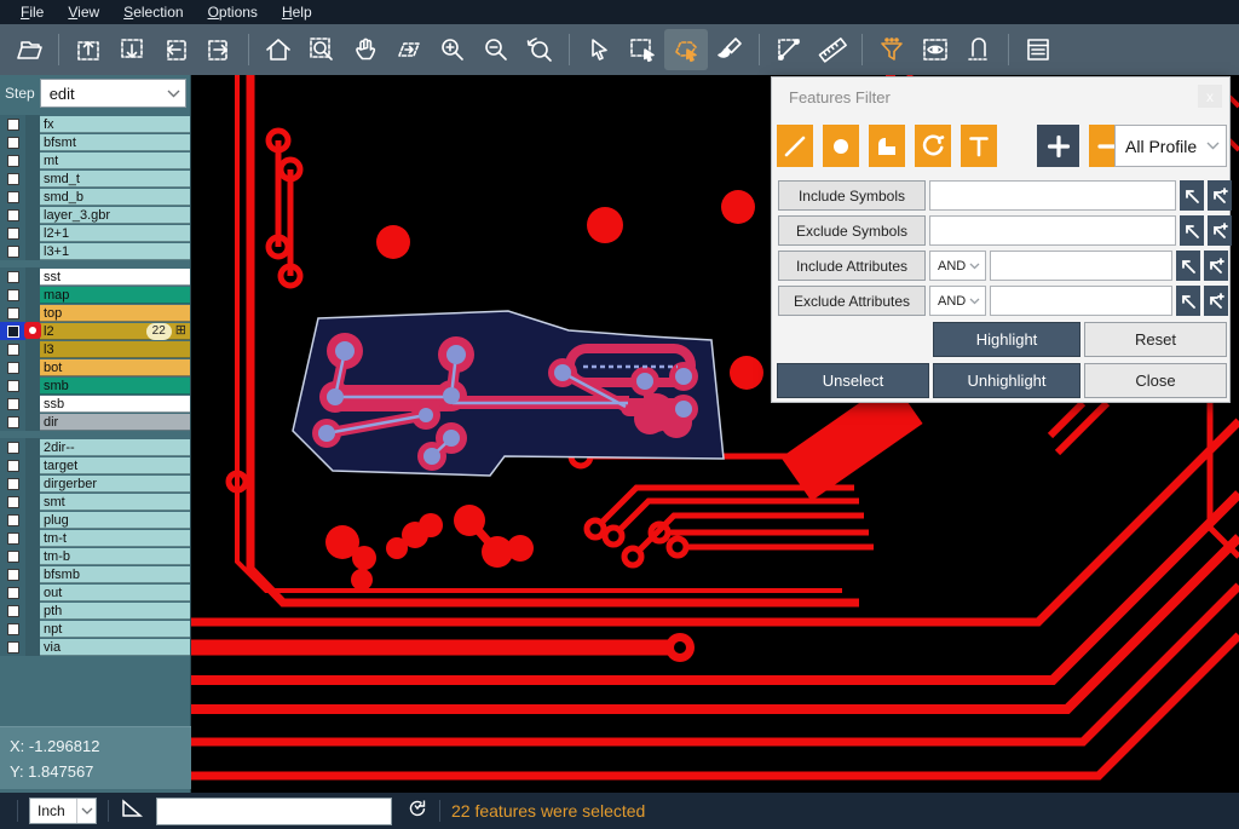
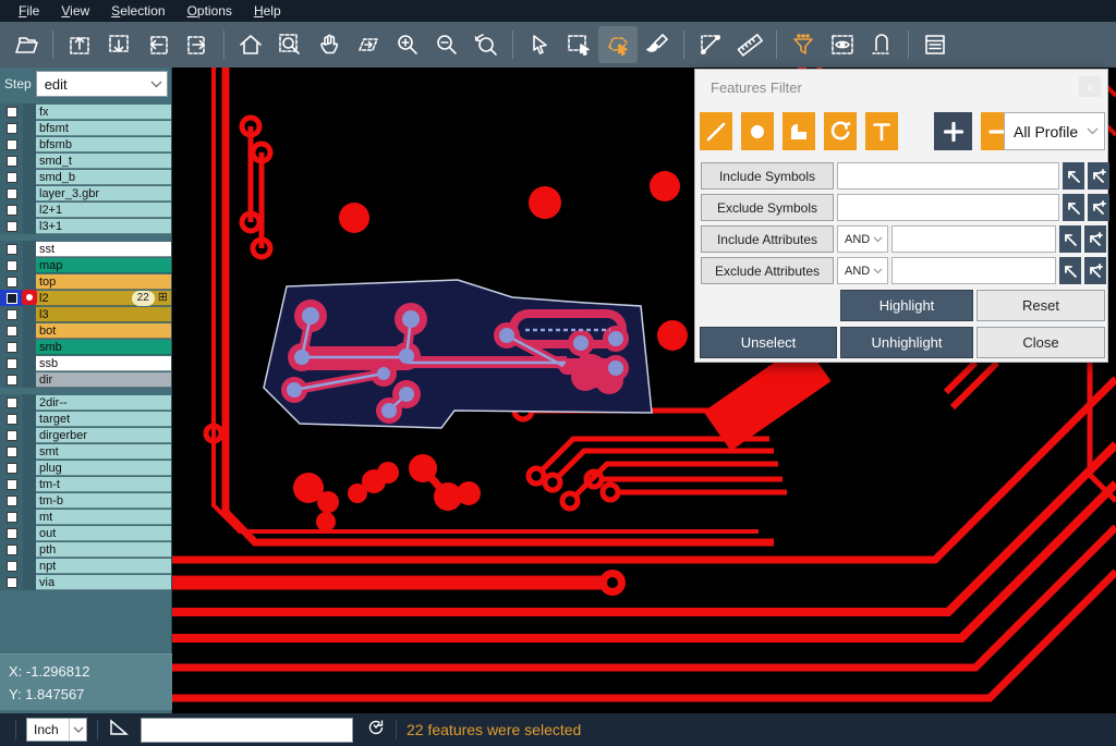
  File
  View
  Selection
  Options
  Help
  Step
  edit
  fx
  bfsmt
- mt
+ bfsmb
  smd_t
  smd_b
  layer_3.gbr
  l2+1
  l3+1
  sst
  map
  top
  l2
  22
  ⊞
  l3
  bot
  smb
  ssb
  dir
  2dir--
  target
  dirgerber
  smt
  plug
  tm-t
  tm-b
- bfsmb
+ mt
  out
  pth
  npt
  via
  X: -1.296812
  Y: 1.847567
  Features Filter
  All Profile
  Include Symbols
  Exclude Symbols
  Include Attributes
  AND
  Exclude Attributes
  AND
  Highlight
  Reset
  Unselect
  Unhighlight
  Close
  Inch
  22 features were selected
